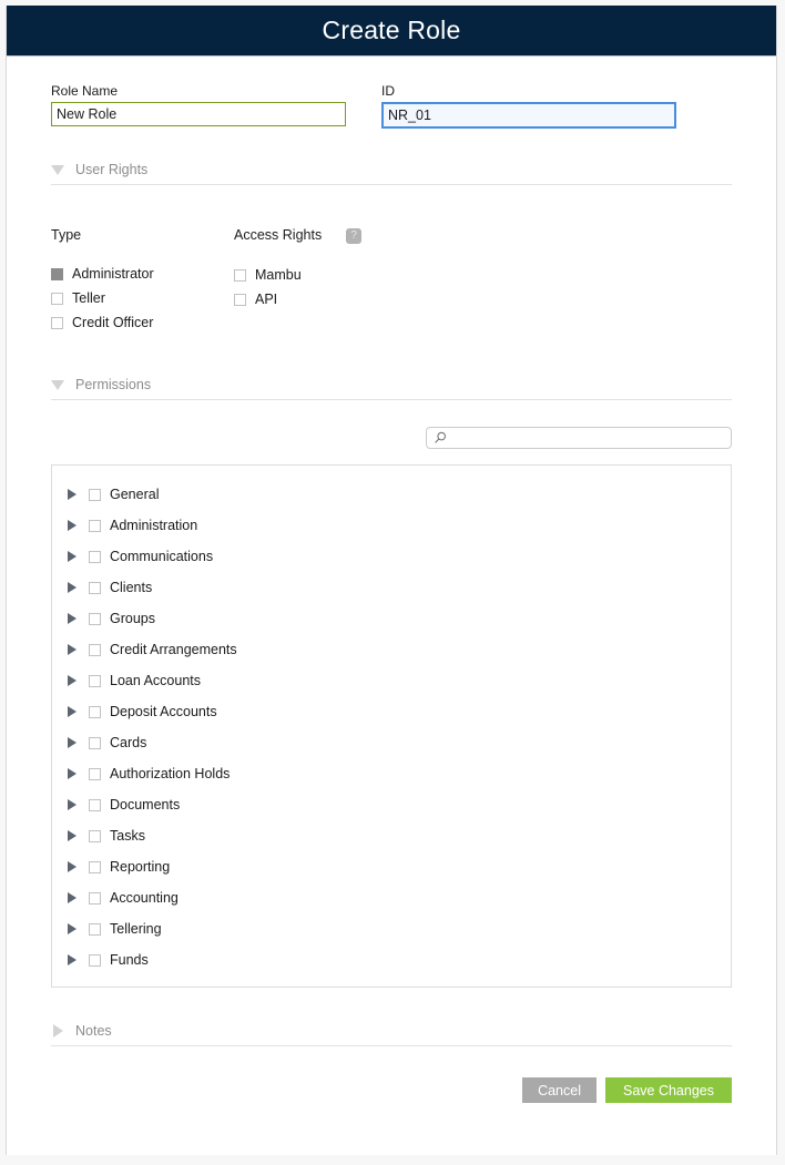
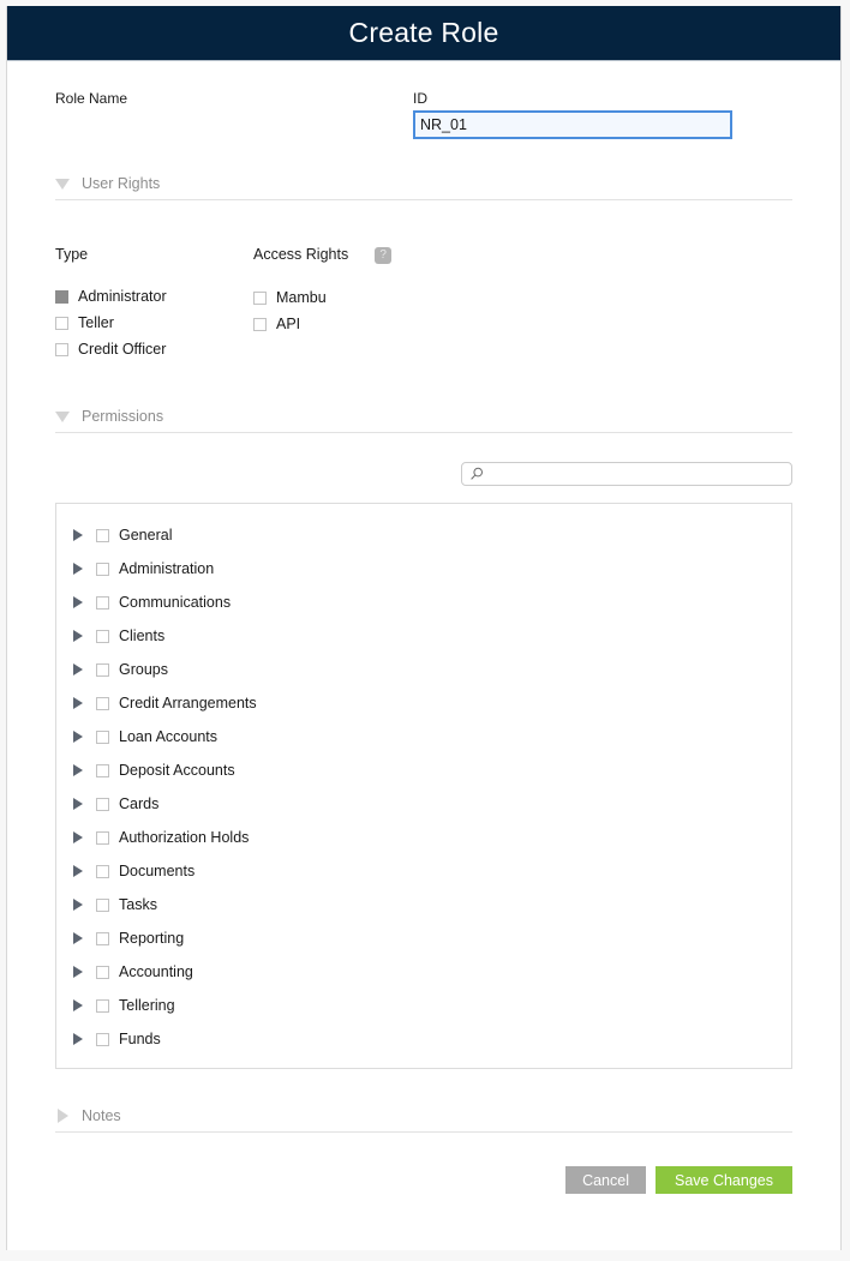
  Create Role
  Role Name
- New Role
  ID
  NR_01
  User Rights
  Type
  Administrator
  Teller
  Credit Officer
  Access Rights
  ?
  Mambu
  API
  Permissions
  General
  Administration
  Communications
  Clients
  Groups
  Credit Arrangements
  Loan Accounts
  Deposit Accounts
  Cards
  Authorization Holds
  Documents
  Tasks
  Reporting
  Accounting
  Tellering
  Funds
  Notes
  Cancel
  Save Changes
